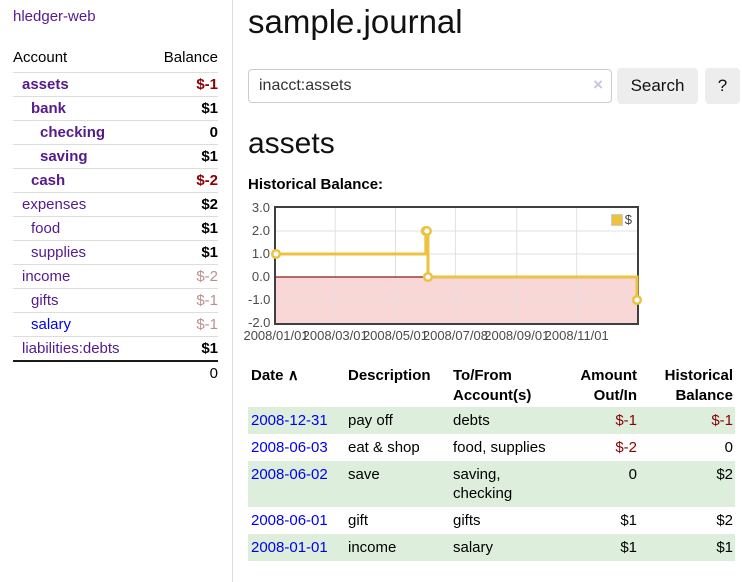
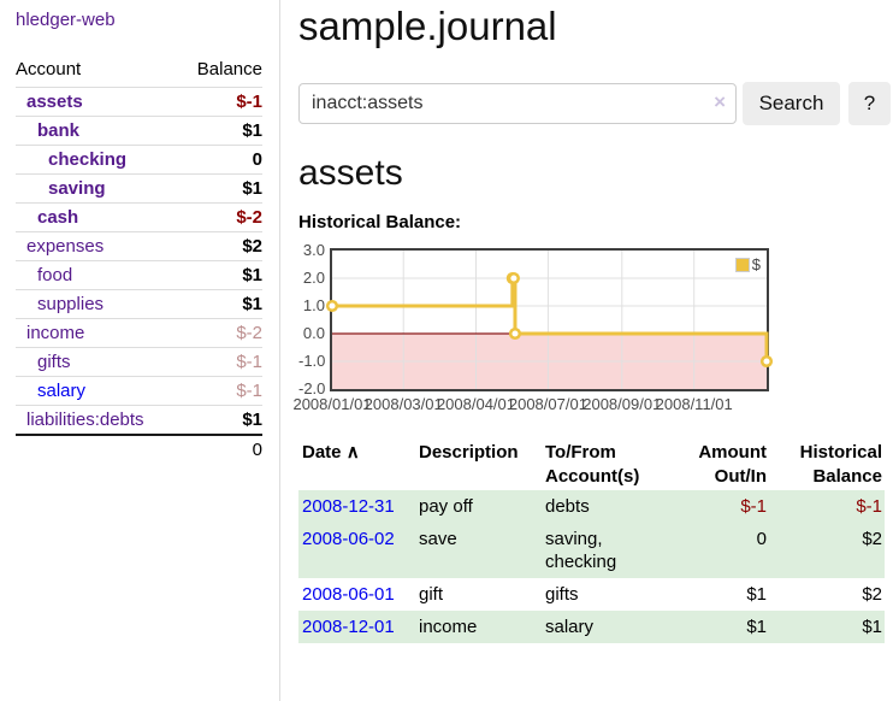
  hledger-web
  Account
  Balance
  assets
  $-1
  bank
  $1
  checking
  0
  saving
  $1
  cash
  $-2
  expenses
  $2
  food
  $1
  supplies
  $1
  income
  $-2
  gifts
  $-1
  salary
  $-1
  liabilities:debts
  $1
  0
  sample.journal
  inacct:assets
  ×
  Search
  ?
  assets
  Historical Balance:
  $
  3.0
  2.0
  1.0
  0.0
  -1.0
  -2.0
  2008/01/01
  2008/03/01
- 2008/05/01
+ 2008/04/01
- 2008/07/08
+ 2008/07/01
  2008/09/01
  2008/11/01
  Date ∧	Description	To/FromAccount(s)	AmountOut/In	HistoricalBalance
  2008-12-31	pay off	debts	$-1	$-1
- 2008-06-03	eat & shop	food, supplies	$-2	0
  2008-06-02	save	saving,checking	0	$2
  2008-06-01	gift	gifts	$1	$2
- 2008-01-01	income	salary	$1	$1
+ 2008-12-01	income	salary	$1	$1
